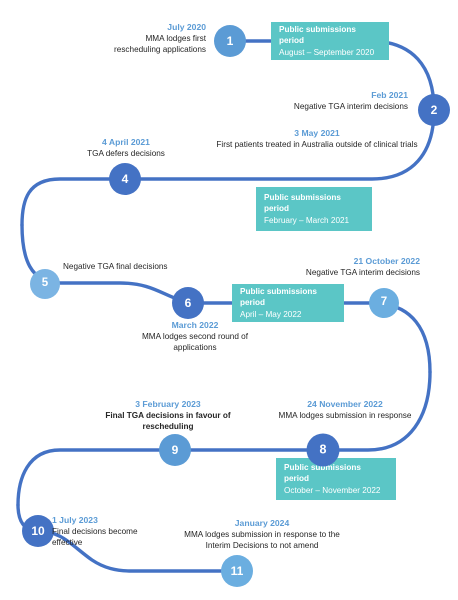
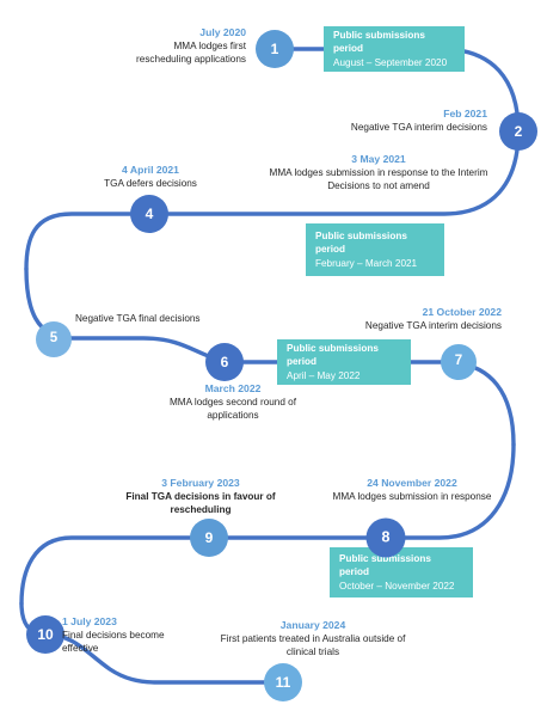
  Public submissions period
  August – September 2020
  Public submissions period
  February – March 2021
  Public submissions period
  April – May 2022
  Public submissions period
  October – November 2022
  1
  2
  4
  5
  6
  7
  8
  9
  10
  11
  July 2020
  MMA lodges first rescheduling applications
  Feb 2021
  Negative TGA interim decisions
  3 May 2021
- First patients treated in Australia outside of clinical trials
+ MMA lodges submission in response to the Interim Decisions to not amend
  4 April 2021
  TGA defers decisions
  Negative TGA final decisions
  March 2022
  MMA lodges second round of applications
  21 October 2022
  Negative TGA interim decisions
  24 November 2022
  MMA lodges submission in response
  3 February 2023
  Final TGA decisions in favour of rescheduling
  1 July 2023
  Final decisions become effective
  January 2024
- MMA lodges submission in response to the Interim Decisions to not amend
+ First patients treated in Australia outside of clinical trials
